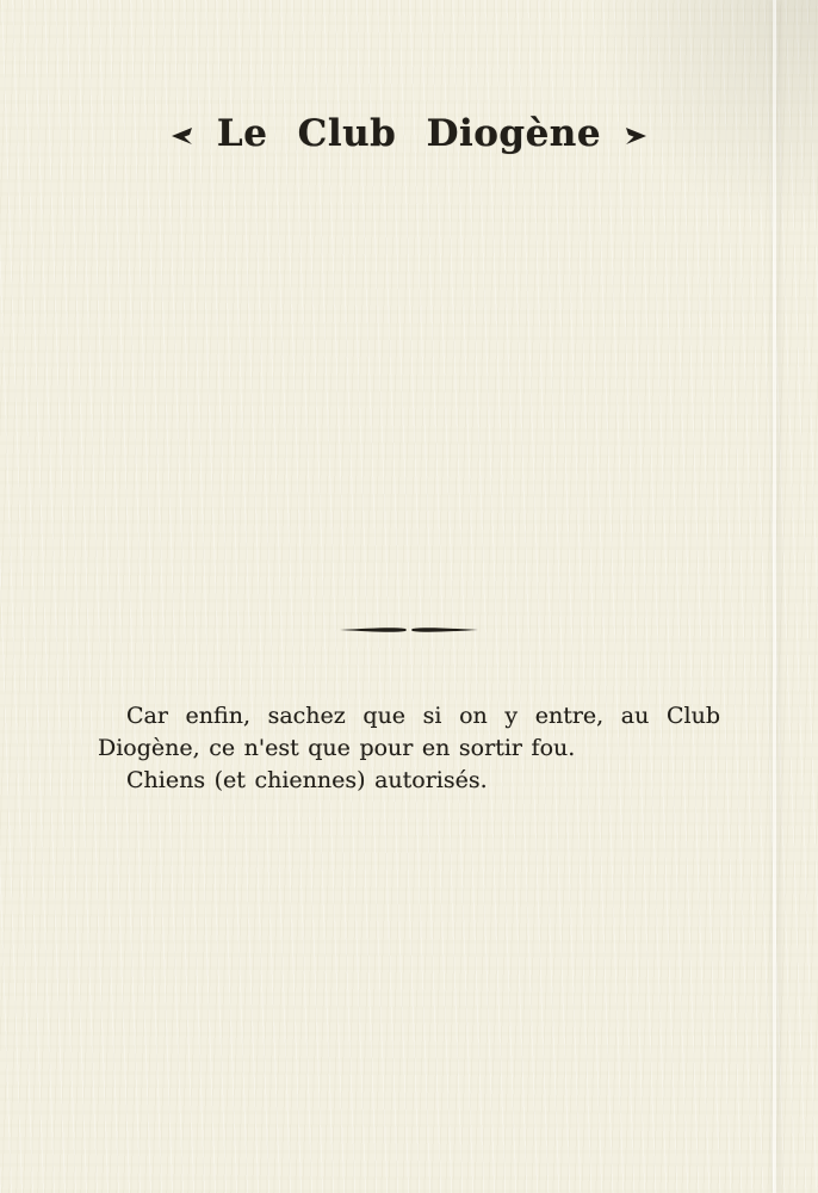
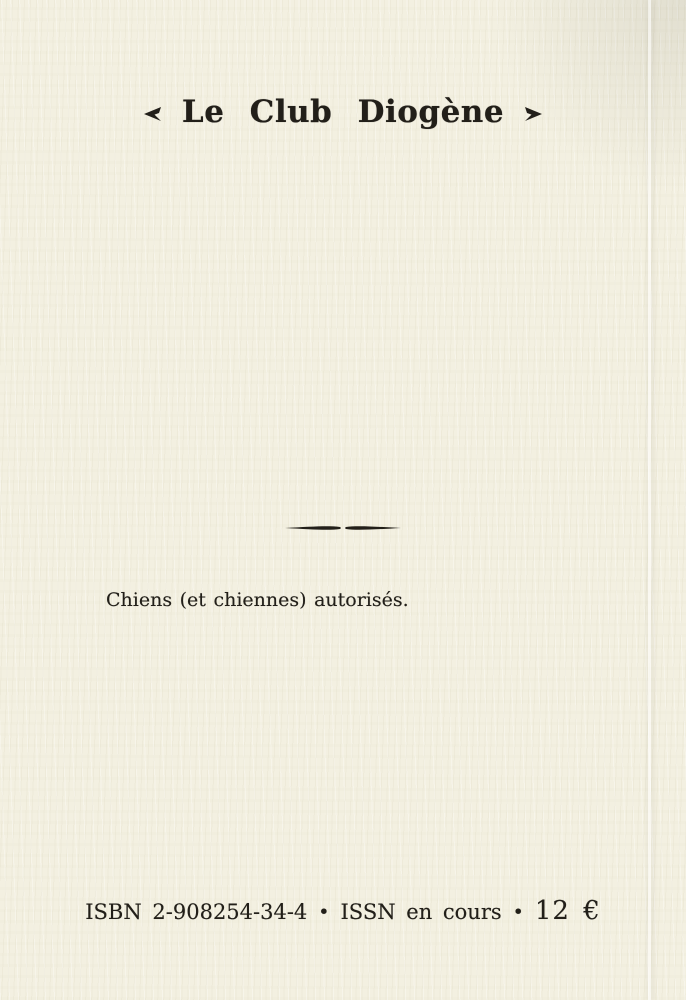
  Le Club Diogène
- Car enfin, sachez que si on y entre, au Club Diogène, ce n'est que pour en sortir fou.
  Chiens (et chiennes) autorisés.
+ ISBN 2-908254-34-4 • ISSN en cours • 12 €
